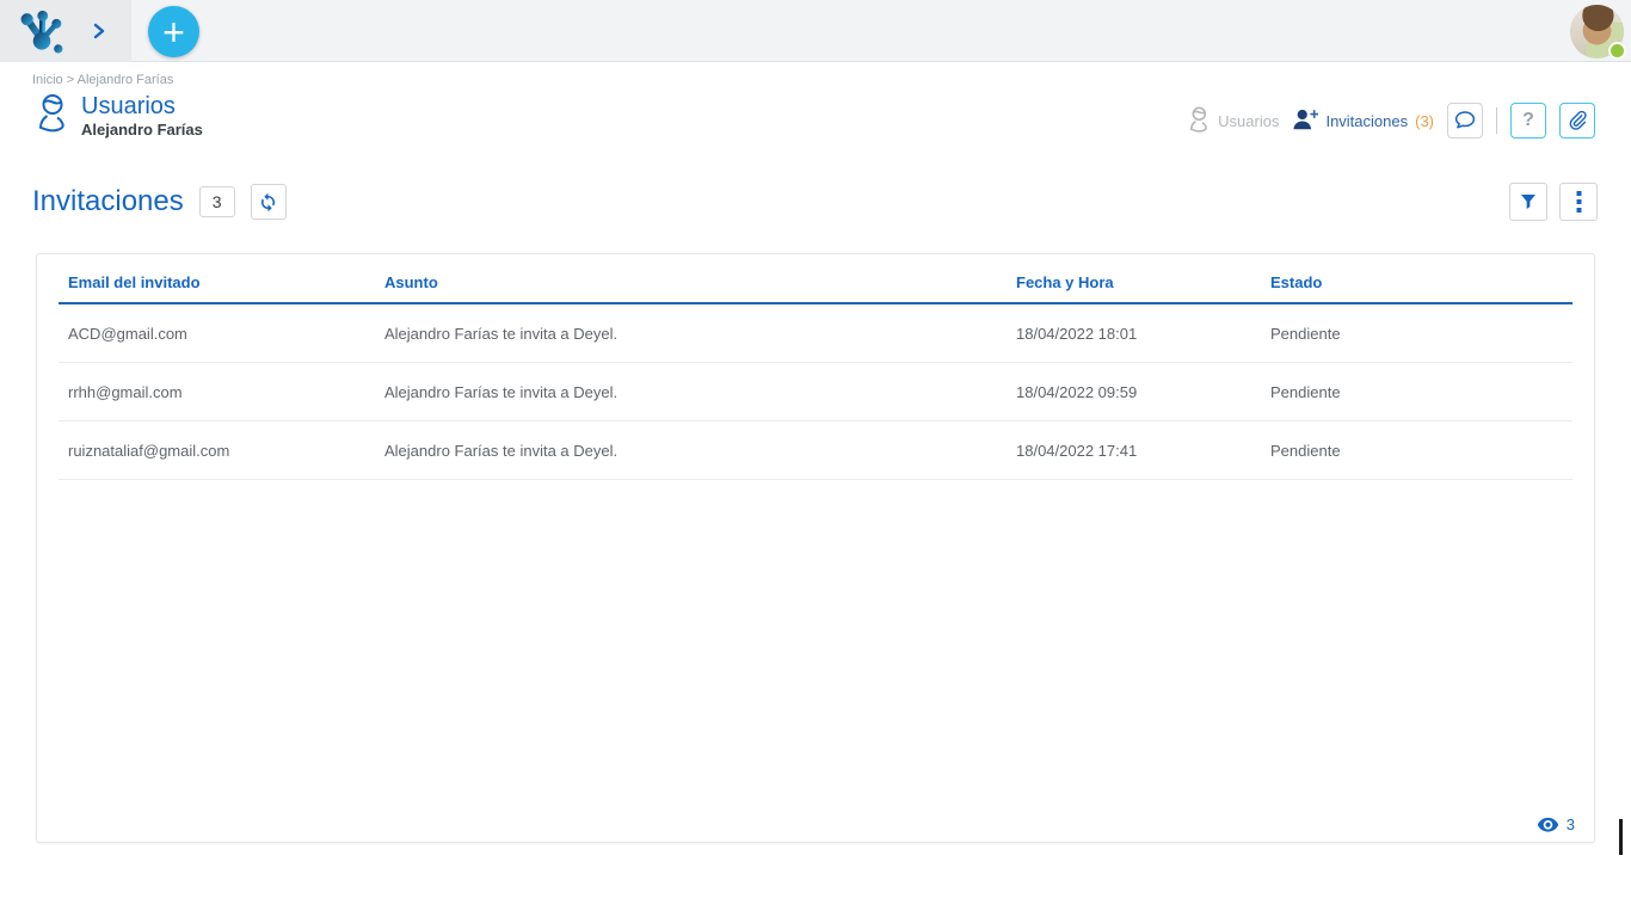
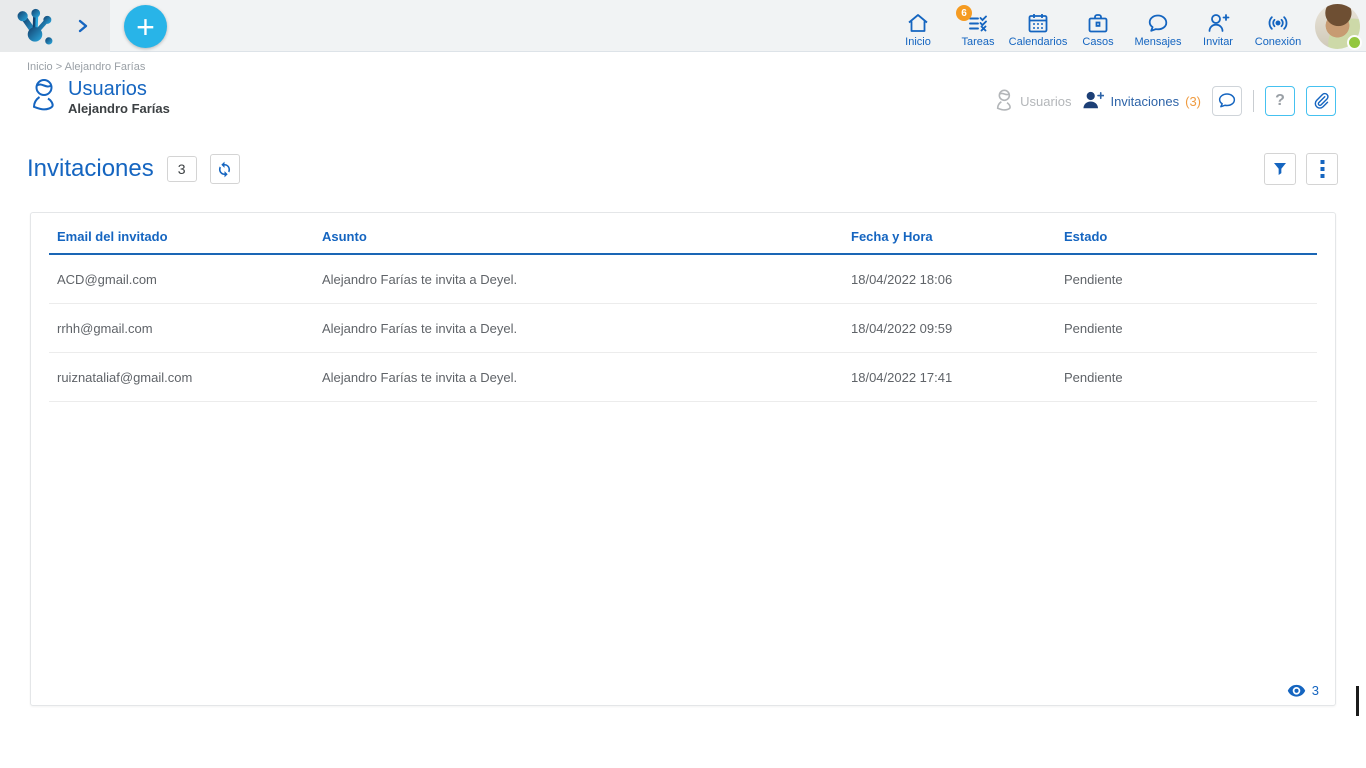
  +
+ Inicio
+ 6
+ Tareas
+ Calendarios
+ Casos
+ Mensajes
+ Invitar
+ Conexión
  Inicio > Alejandro Farías
  Usuarios
  Alejandro Farías
  Usuarios
  Invitaciones
  (3)
  ?
  Invitaciones
  3
  Email del invitado
  Asunto
  Fecha y Hora
  Estado
  ACD@gmail.com
  Alejandro Farías te invita a Deyel.
- 18/04/2022 18:01
+ 18/04/2022 18:06
  Pendiente
  rrhh@gmail.com
  Alejandro Farías te invita a Deyel.
  18/04/2022 09:59
  Pendiente
  ruiznataliaf@gmail.com
  Alejandro Farías te invita a Deyel.
  18/04/2022 17:41
  Pendiente
  3
